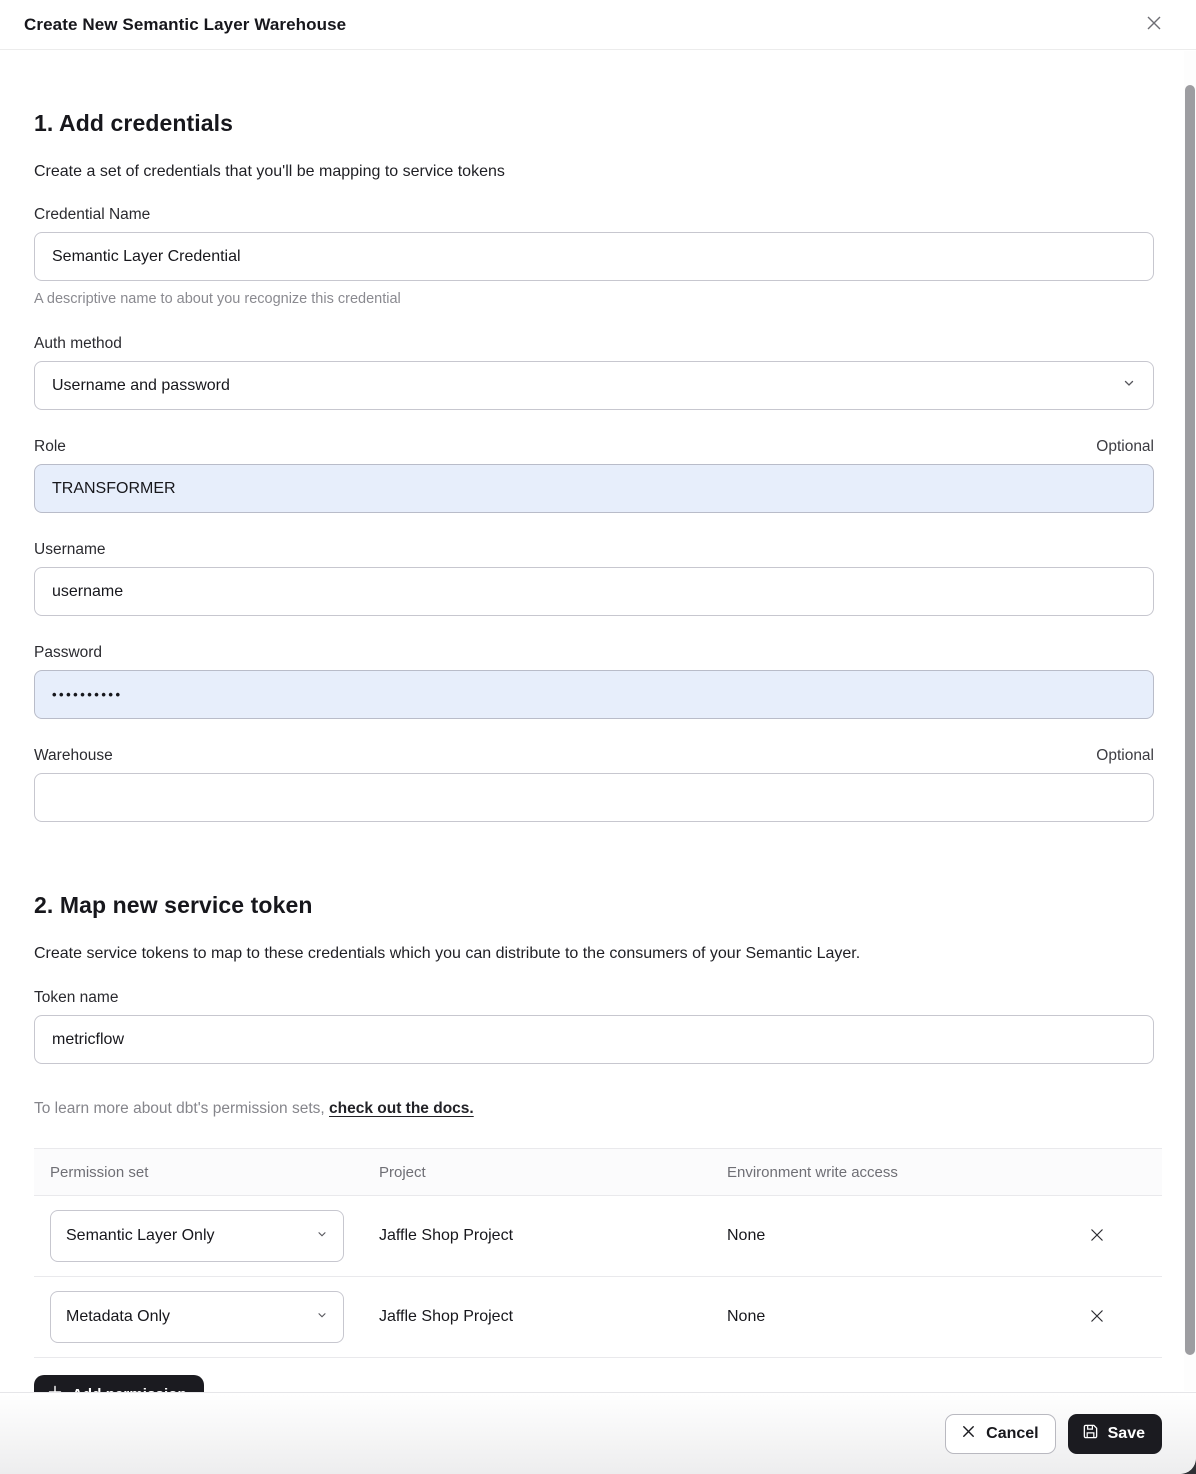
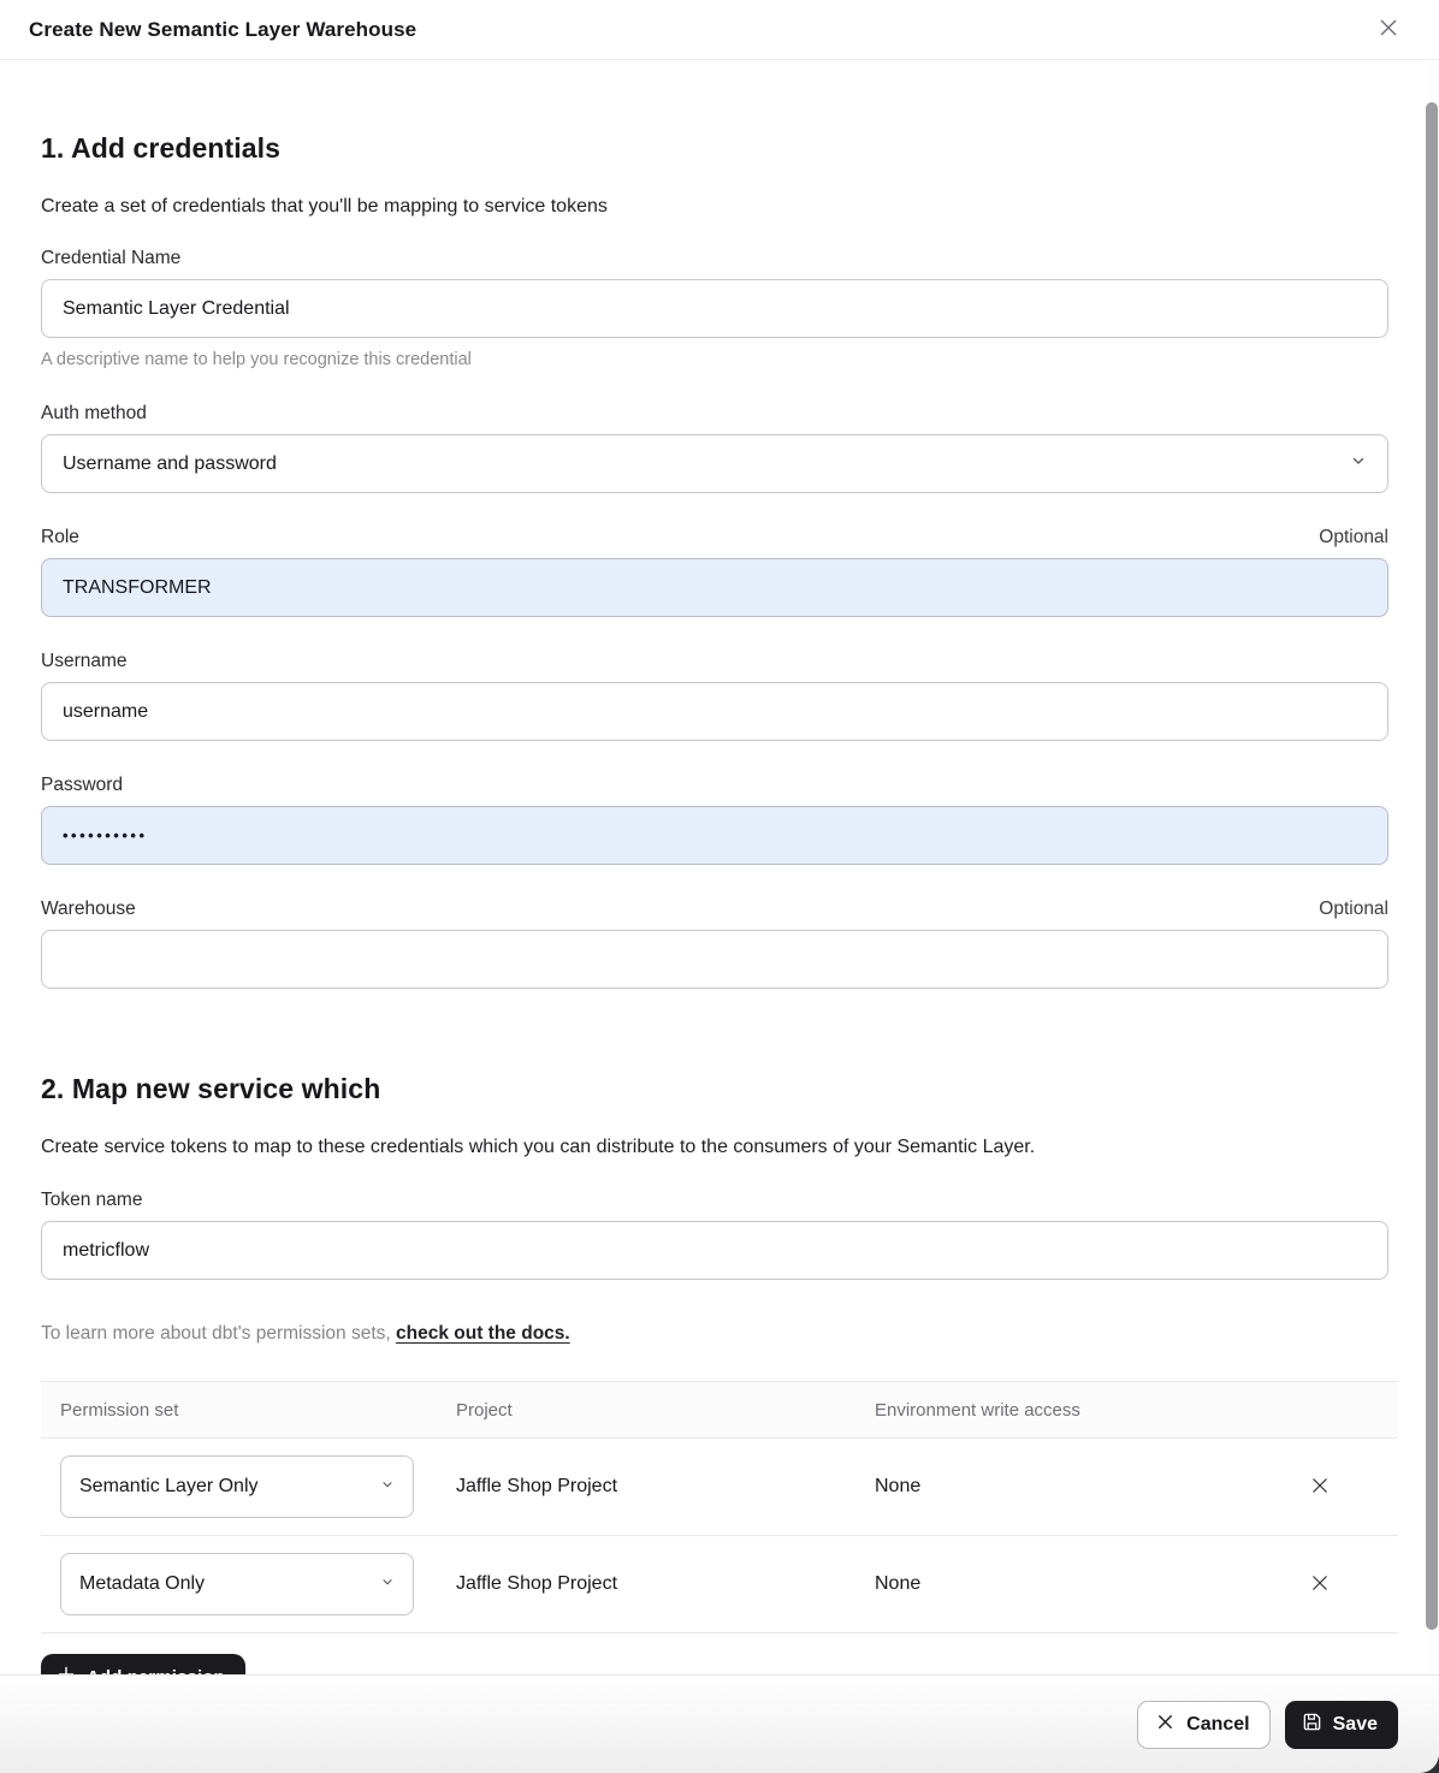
  Create New Semantic Layer Warehouse
  1. Add credentials
  Create a set of credentials that you'll be mapping to service tokens
  Credential Name
  Semantic Layer Credential
- A descriptive name to about you recognize this credential
+ A descriptive name to help you recognize this credential
  Auth method
  Username and password
  Role
  Optional
  TRANSFORMER
  Username
  username
  Password
  ••••••••••
  Warehouse
  Optional
- 2. Map new service token
+ 2. Map new service which
  Create service tokens to map to these credentials which you can distribute to the consumers of your Semantic Layer.
  Token name
  metricflow
  To learn more about dbt's permission sets, check out the docs.
  Permission set
  Project
  Environment write access
  Semantic Layer Only
  Jaffle Shop Project
  None
  Metadata Only
  Jaffle Shop Project
  None
  Cancel
  Save
